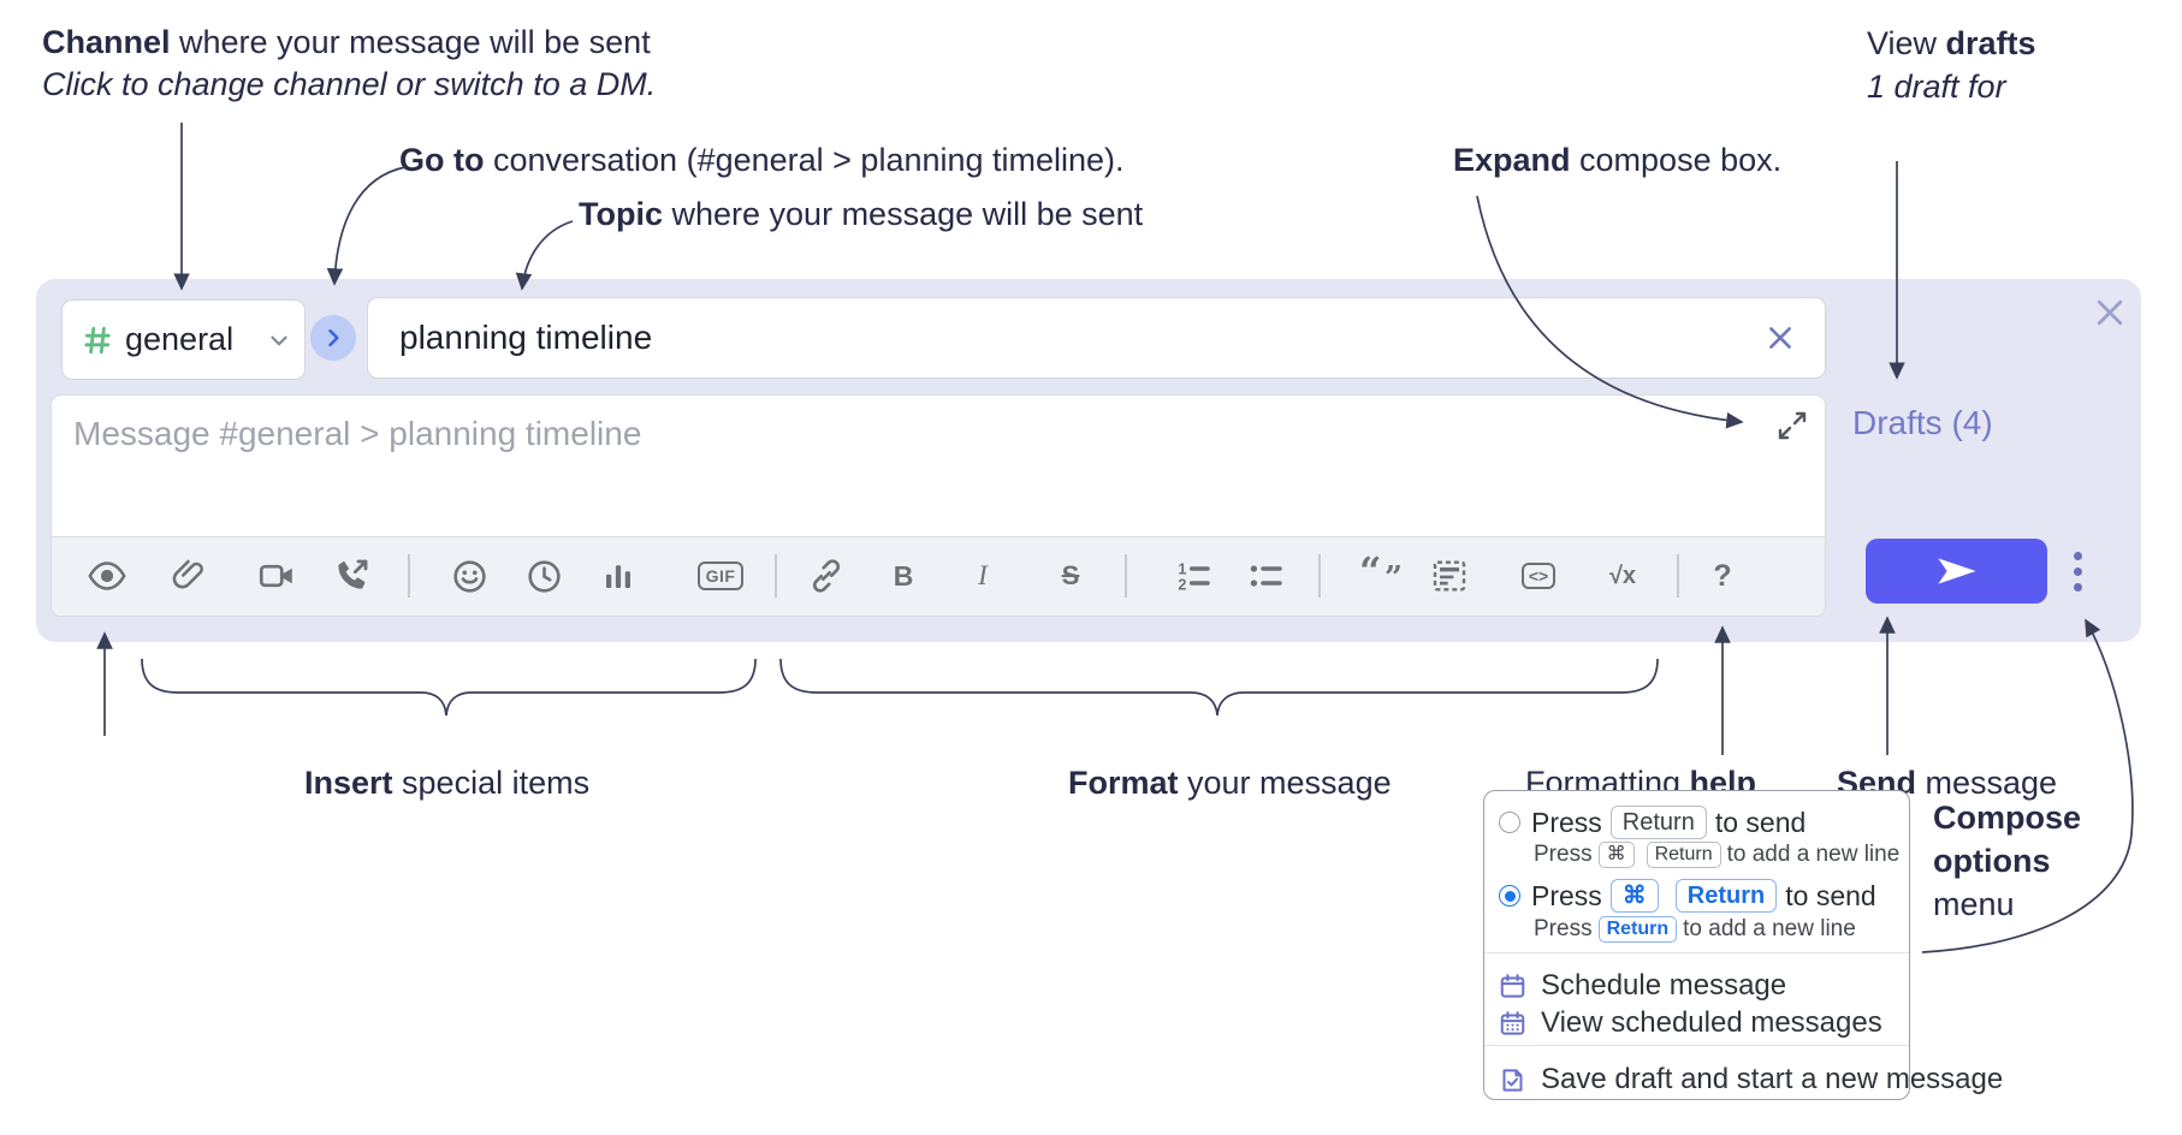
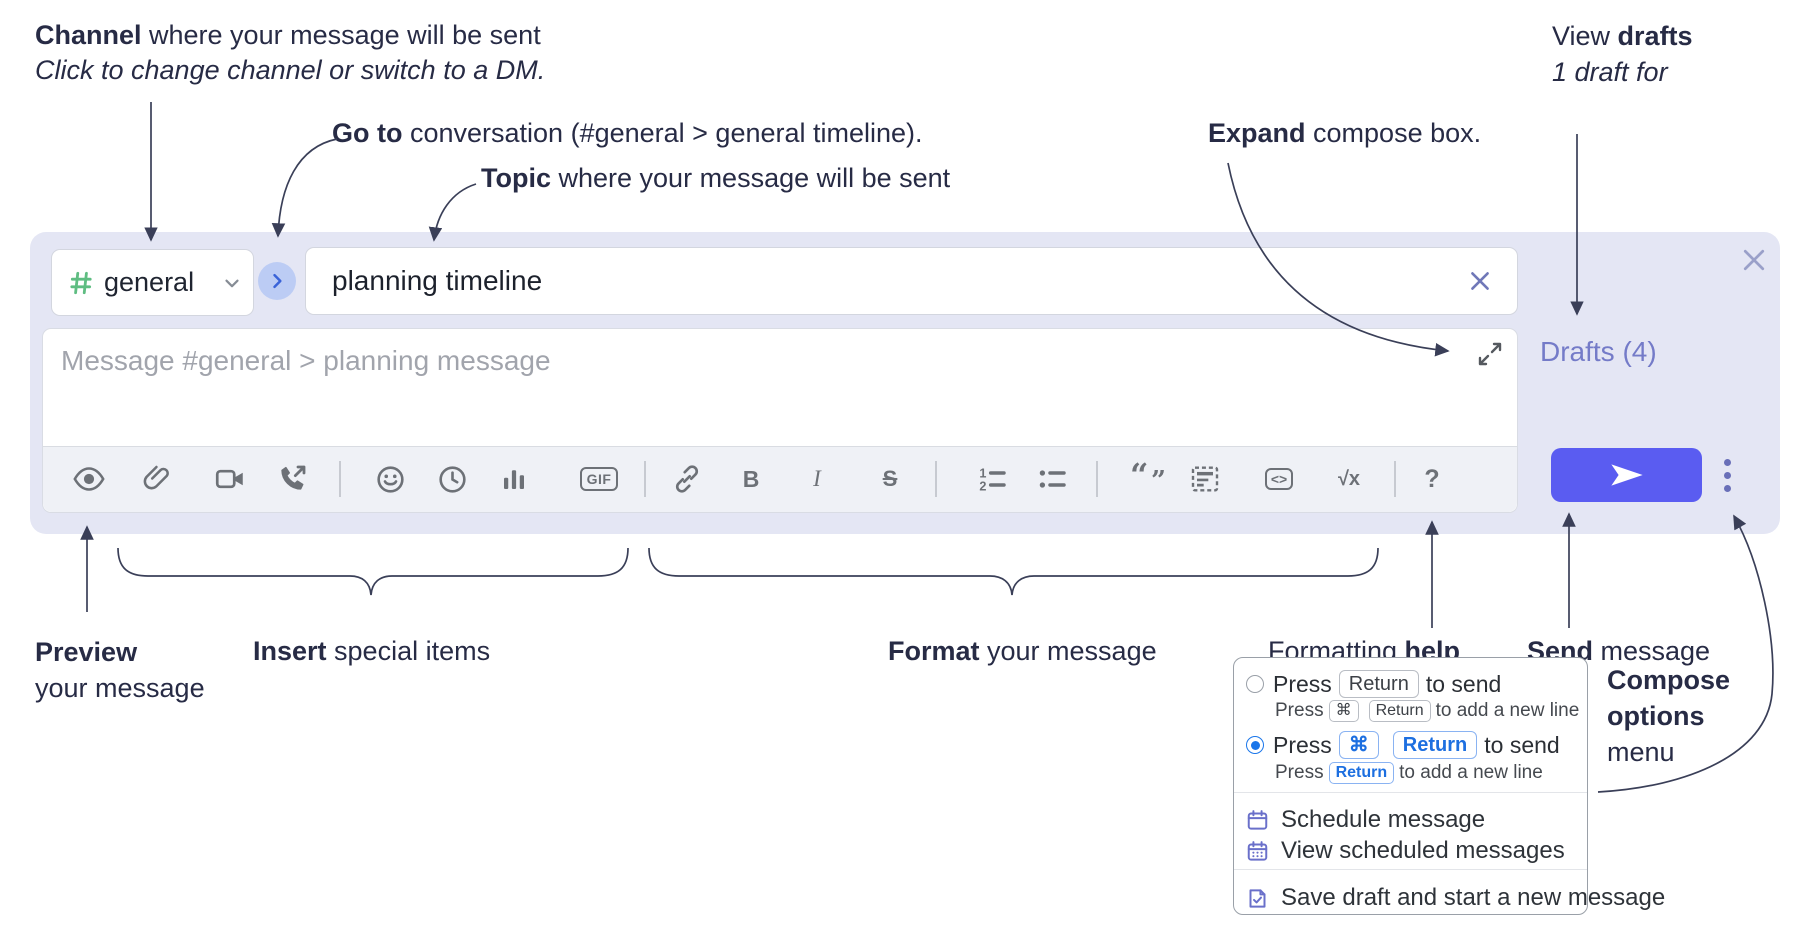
  Channel where your message will be sent
  Click to change channel or switch to a DM.
- Go to conversation (#general > planning timeline).
+ Go to conversation (#general > general timeline).
  Topic where your message will be sent
  Expand compose box.
  View drafts
  1 draft for
+ Preview
+ your message
  Insert special items
  Format your message
  Formatting help
  Send message
  Compose
  options
  menu
  general
  planning timeline
- Message #general > planning timeline
+ Message #general > planning message
  GIF
  B
  I
  S
  1
  2
  “
  ”
  <>
  √x
  ?
  Drafts (4)
  Press
  Return
  to send
  Press
  ⌘
  Return
  to add a new line
  Press
  ⌘
  Return
  to send
  Press
  Return
  to add a new line
  Schedule message
  View scheduled messages
  Save draft and start a new message
